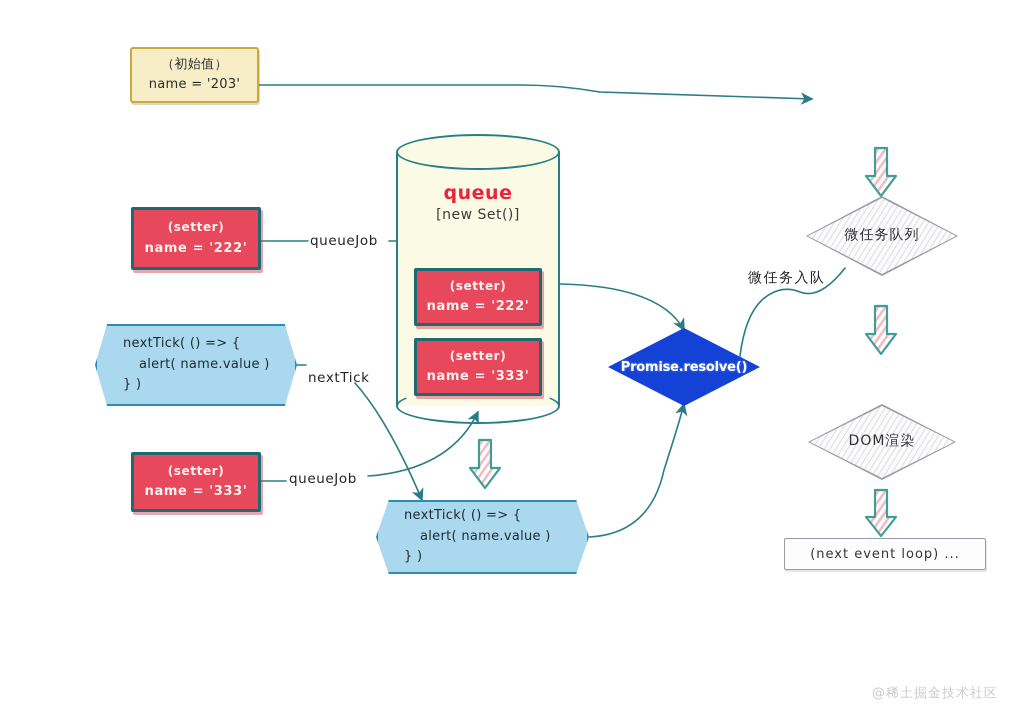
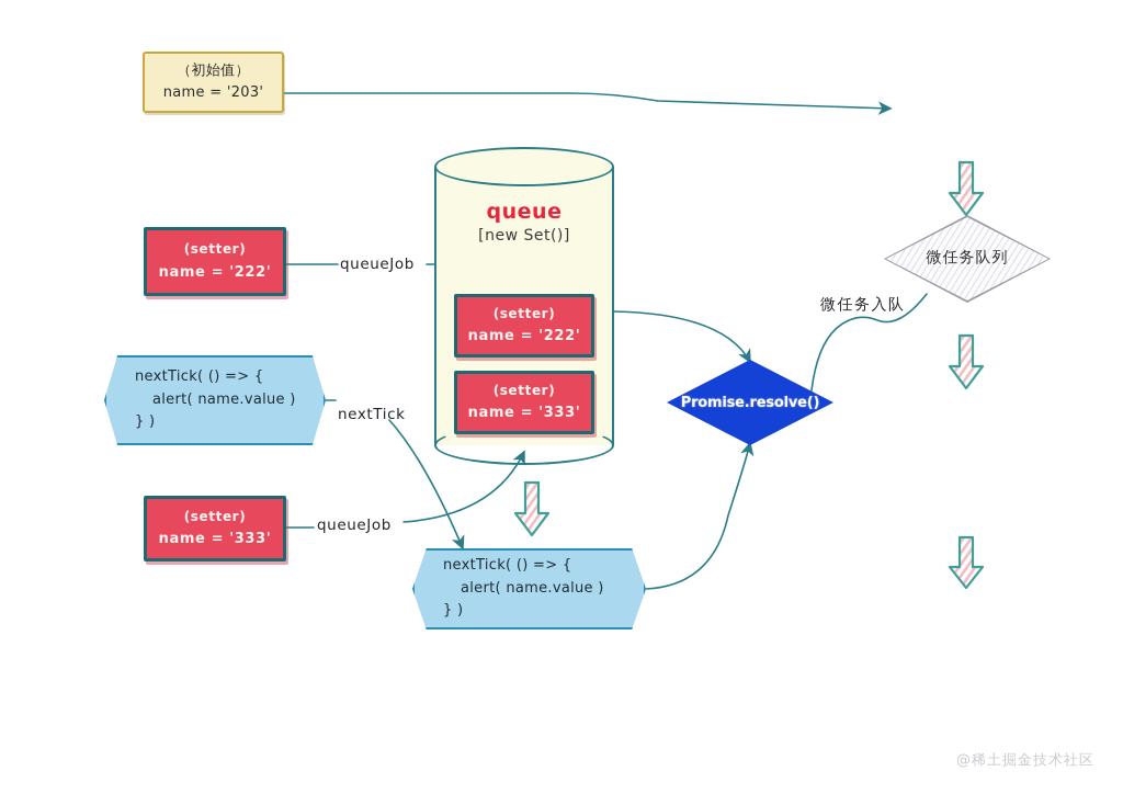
  （初始值）
  name = '203'
  (setter)
  name = '222'
  (setter)
  name = '333'
  nextTick( () => {
  alert( name.value )
  } )
  queue
  [new Set()]
  (setter)
  name = '222'
  (setter)
  name = '333'
  nextTick( () => {
  alert( name.value )
  } )
  Promise.resolve()
  微任务队列
- DOM渲染
- (next event loop) ...
  queueJob
  nextTick
  queueJob
  微任务入队
  @稀土掘金技术社区
